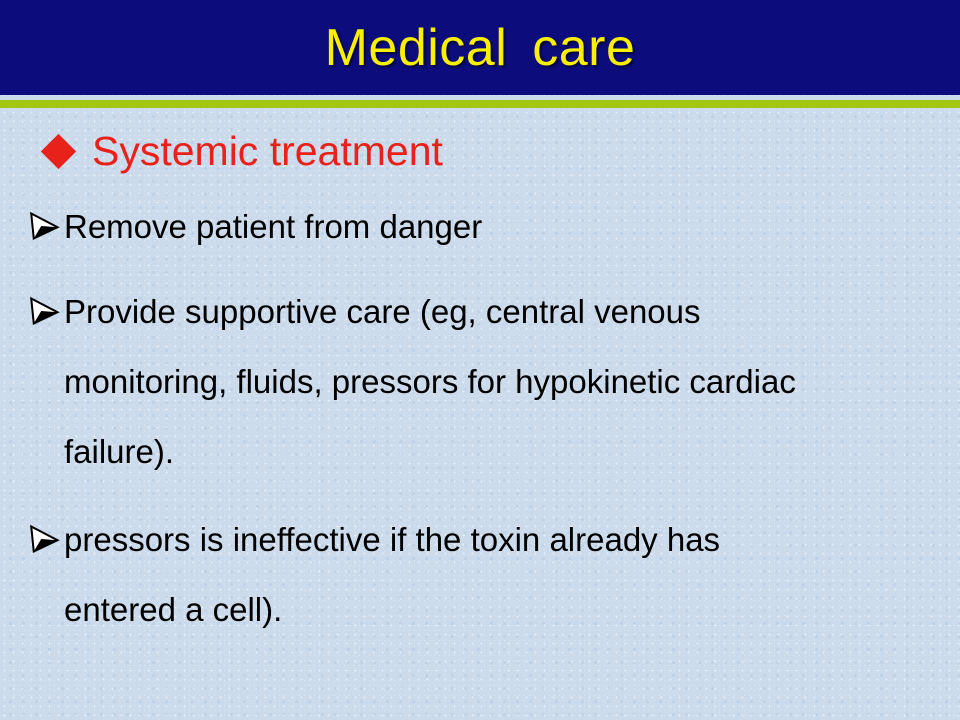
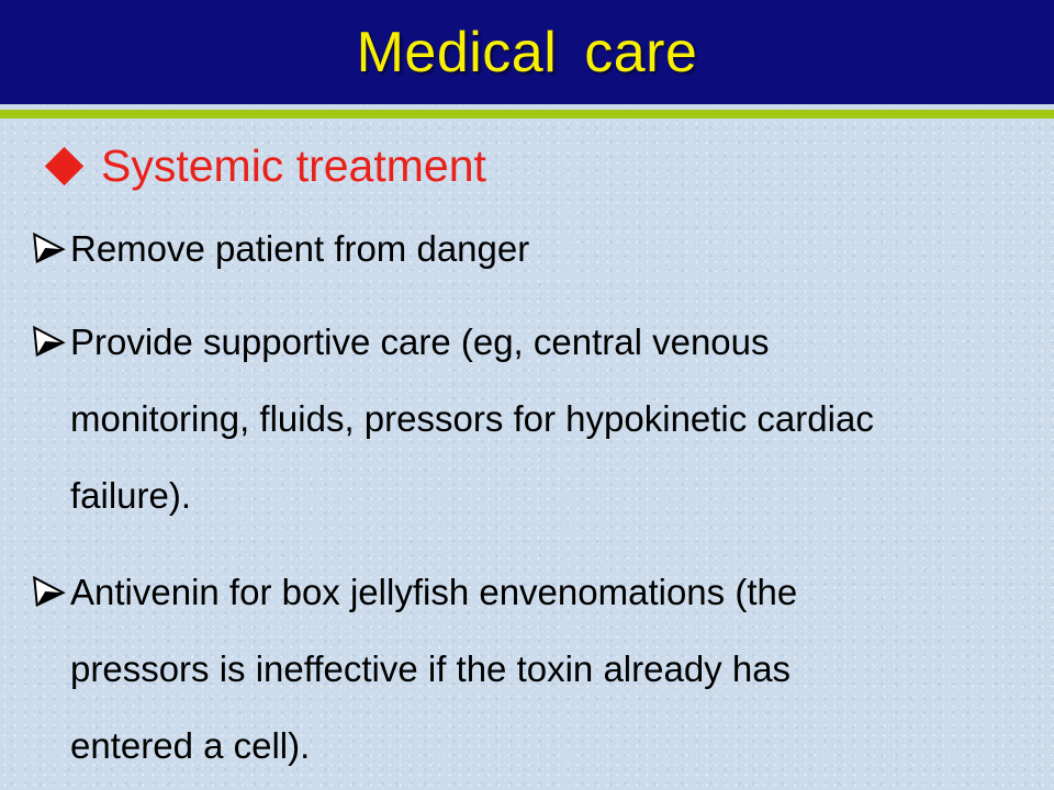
  Medical care
  Systemic treatment
  Remove patient from danger
  Provide supportive care (eg, central venous
  monitoring, fluids, pressors for hypokinetic cardiac
  failure).
+ Antivenin for box jellyfish envenomations (the
  pressors is ineffective if the toxin already has
  entered a cell).
